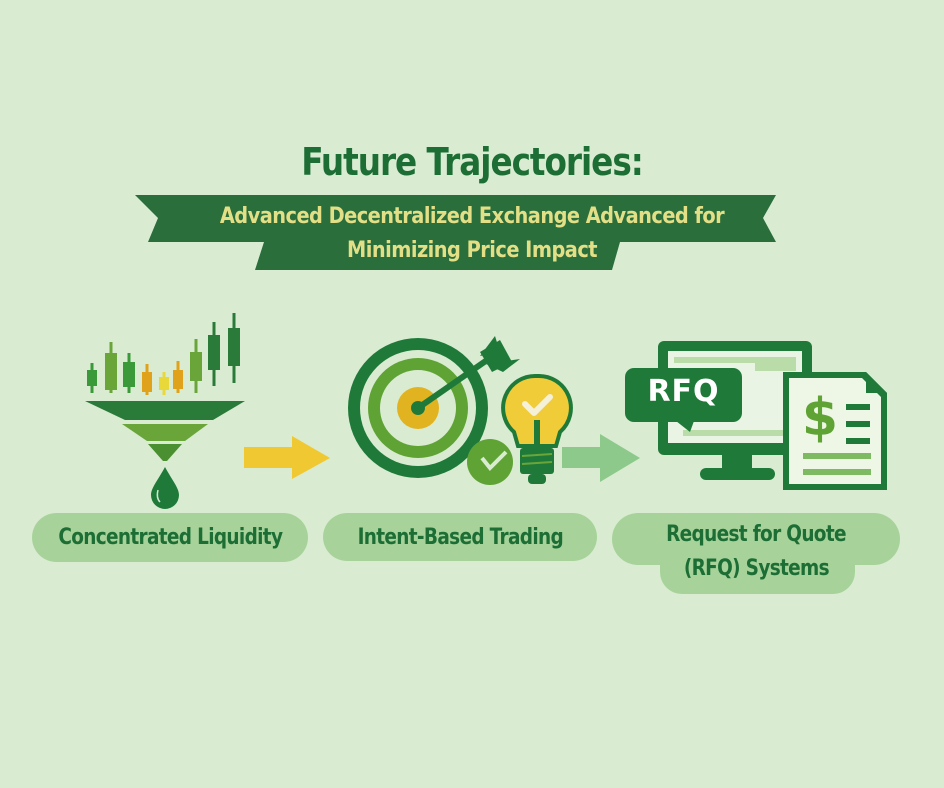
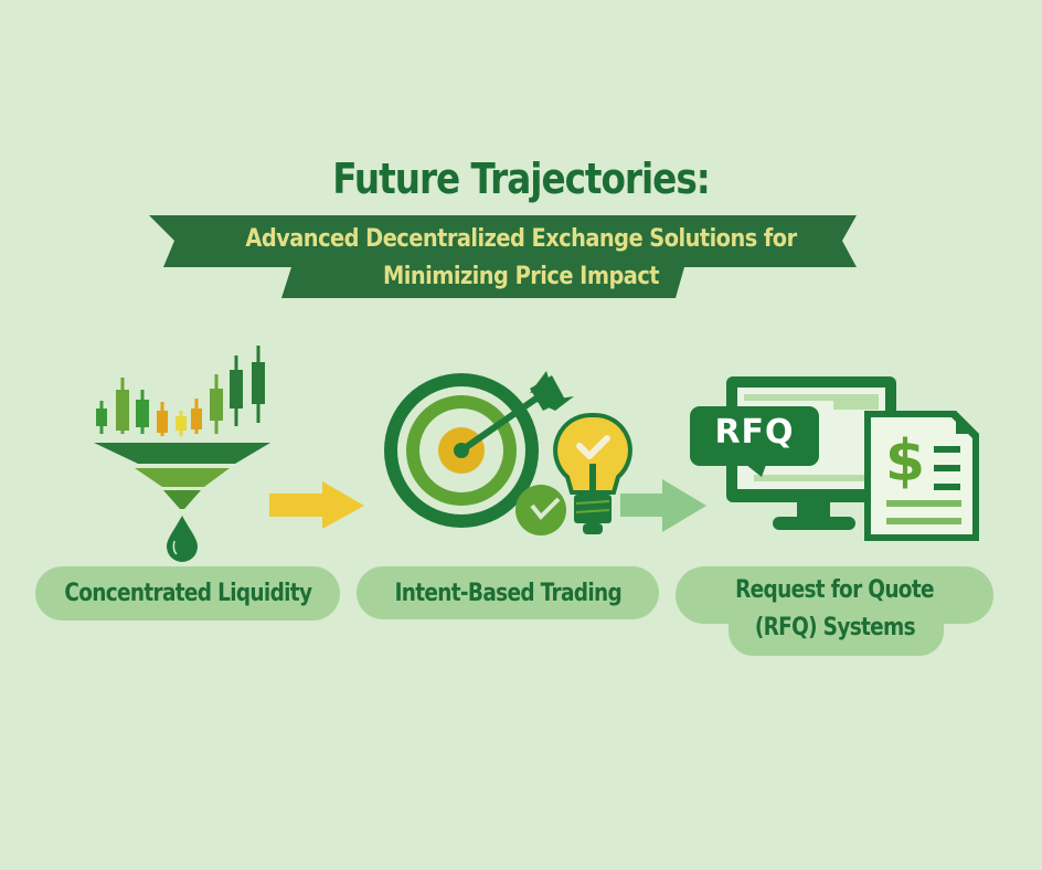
  Future Trajectories:
- Advanced Decentralized Exchange Advanced for
+ Advanced Decentralized Exchange Solutions for
  Minimizing Price Impact
  RFQ
  $
  Concentrated Liquidity
  Intent-Based Trading
  Request for Quote
  (RFQ) Systems
